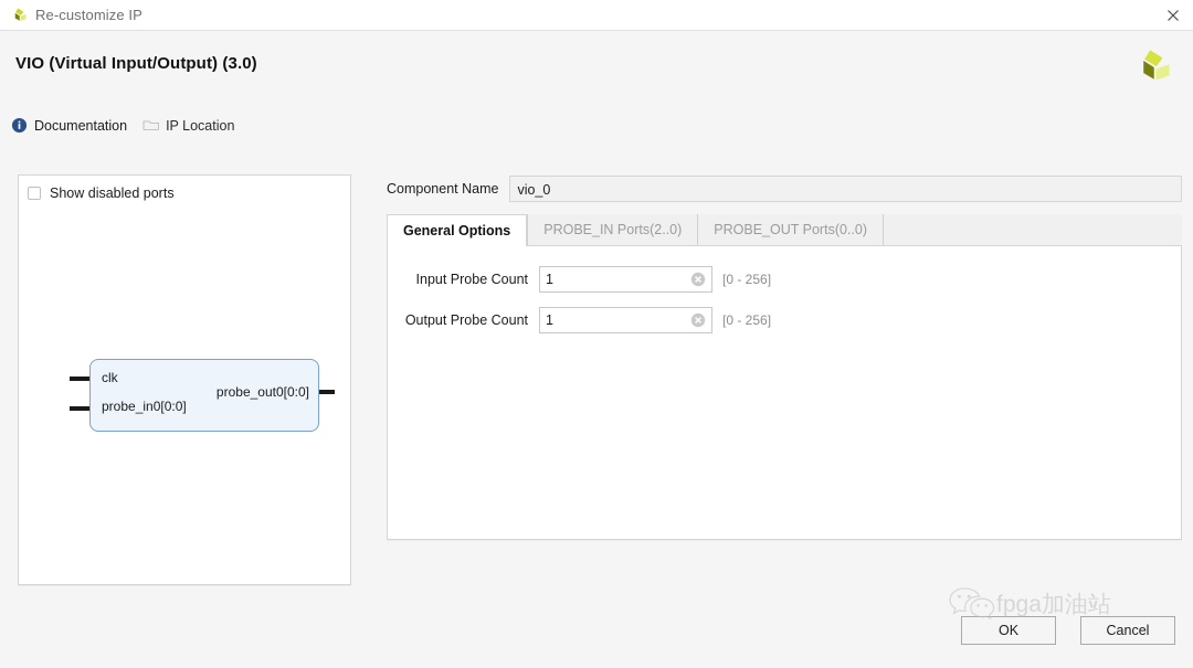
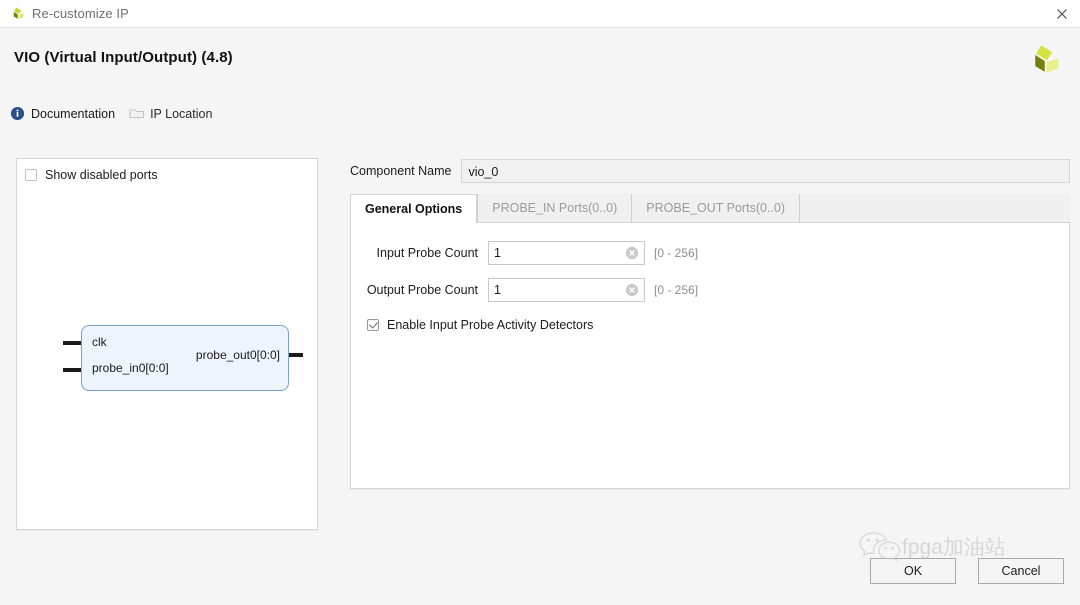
  Re-customize IP
- VIO (Virtual Input/Output) (3.0)
+ VIO (Virtual Input/Output) (4.8)
  Documentation
  IP Location
  Show disabled ports
  clk
  probe_in0[0:0]
  probe_out0[0:0]
  Component Name
  vio_0
  General Options
- PROBE_IN Ports(2..0)
+ PROBE_IN Ports(0..0)
  PROBE_OUT Ports(0..0)
  Input Probe Count
  1
  [0 - 256]
  Output Probe Count
  1
  [0 - 256]
+ Enable Input Probe Activity Detectors
  OK
  Cancel
  fpga加油站
